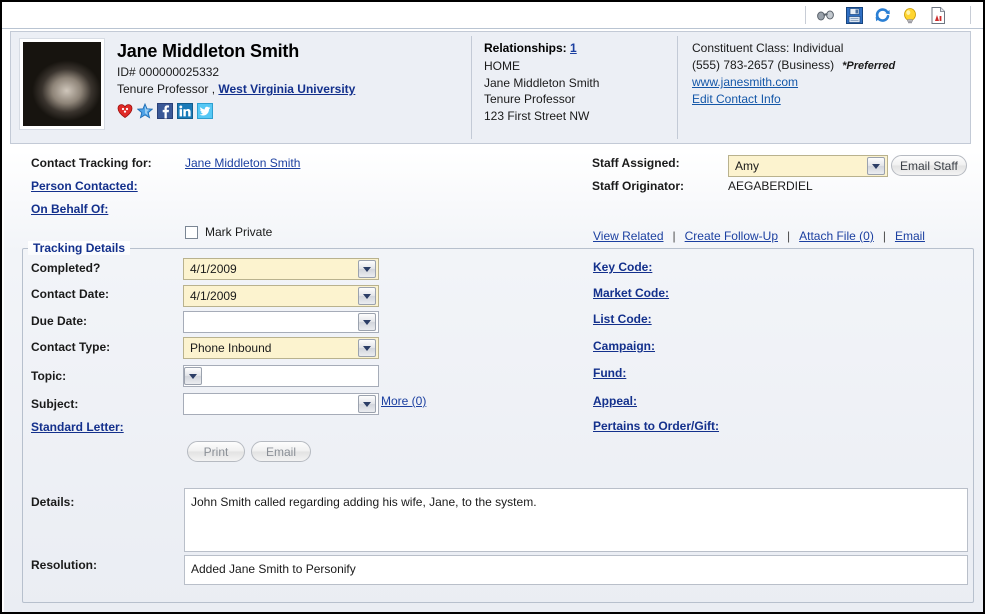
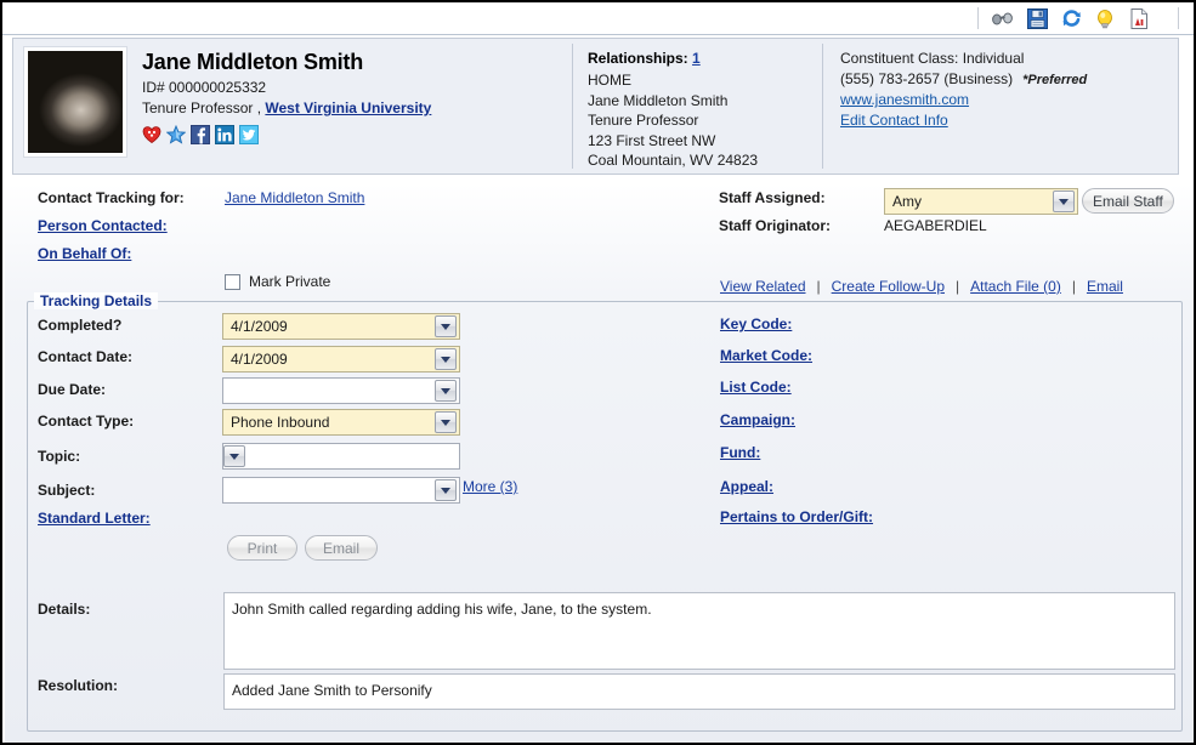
  Jane Middleton Smith
  ID# 000000025332
  Tenure Professor , West Virginia University
  Relationships: 1
  HOME
  Jane Middleton Smith
  Tenure Professor
  123 First Street NW
+ Coal Mountain, WV 24823
  Constituent Class: Individual
  (555) 783-2657 (Business) *Preferred
  www.janesmith.com
  Edit Contact Info
  Contact Tracking for:
  Jane Middleton Smith
  Person Contacted:
  On Behalf Of:
  Staff Assigned:
  Amy
  Email Staff
  Staff Originator:
  AEGABERDIEL
  Mark Private
  View Related
  |
  Create Follow-Up
  |
  Attach File (0)
  |
  Email
  Tracking Details
  Completed?
  4/1/2009
  Contact Date:
  4/1/2009
  Due Date:
  Contact Type:
  Phone Inbound
  Topic:
  Subject:
- More (0)
+ More (3)
  Standard Letter:
  Print
  Email
  Key Code:
  Market Code:
  List Code:
  Campaign:
  Fund:
  Appeal:
  Pertains to Order/Gift:
  Details:
  John Smith called regarding adding his wife, Jane, to the system.
  Resolution:
  Added Jane Smith to Personify
